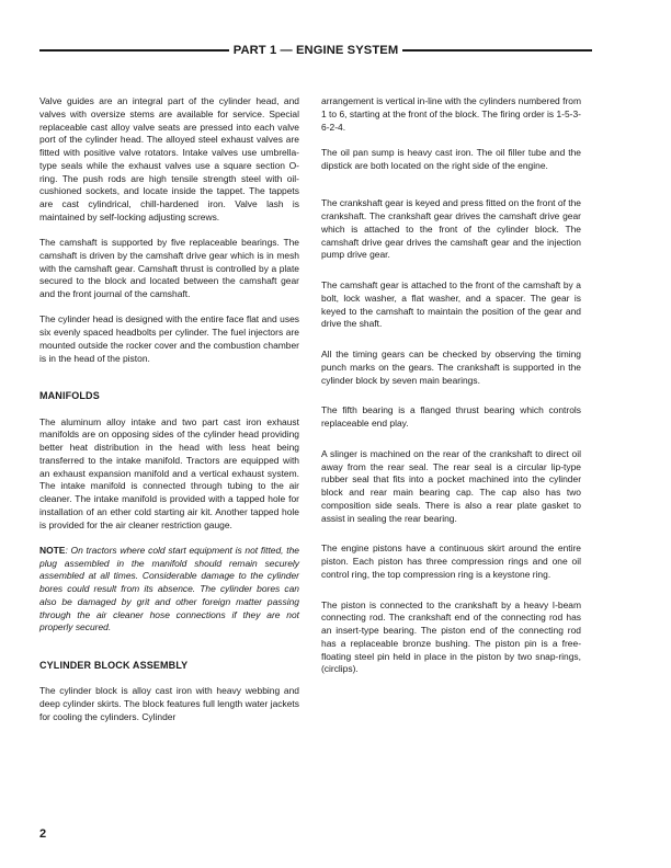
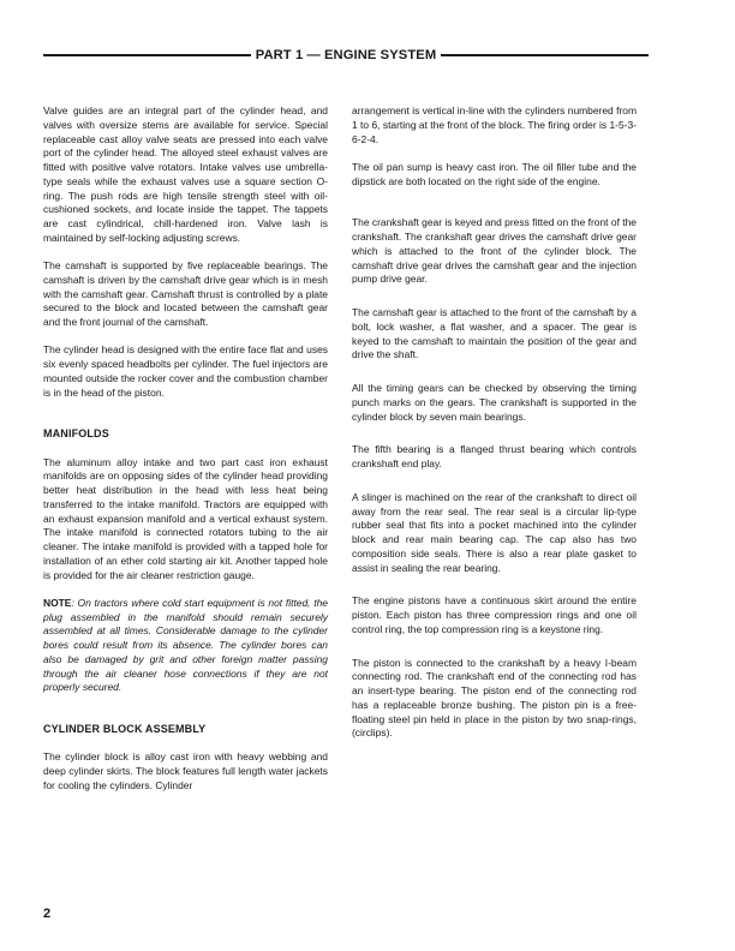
  PART 1 — ENGINE SYSTEM
  Valve guides are an integral part of the cylinder head, and valves with oversize stems are available for service. Special replaceable cast alloy valve seats are pressed into each valve port of the cylinder head. The alloyed steel exhaust valves are fitted with positive valve rotators. Intake valves use umbrella-type seals while the exhaust valves use a square section O-ring. The push rods are high tensile strength steel with oil-cushioned sockets, and locate inside the tappet. The tappets are cast cylindrical, chill-hardened iron. Valve lash is maintained by self-locking adjusting screws.
  The camshaft is supported by five replaceable bearings. The camshaft is driven by the camshaft drive gear which is in mesh with the camshaft gear. Camshaft thrust is controlled by a plate secured to the block and located between the camshaft gear and the front journal of the camshaft.
  The cylinder head is designed with the entire face flat and uses six evenly spaced headbolts per cylinder. The fuel injectors are mounted outside the rocker cover and the combustion chamber is in the head of the piston.
  MANIFOLDS
- The aluminum alloy intake and two part cast iron exhaust manifolds are on opposing sides of the cylinder head providing better heat distribution in the head with less heat being transferred to the intake manifold. Tractors are equipped with an exhaust expansion manifold and a vertical exhaust system. The intake manifold is connected through tubing to the air cleaner. The intake manifold is provided with a tapped hole for installation of an ether cold starting air kit. Another tapped hole is provided for the air cleaner restriction gauge.
+ The aluminum alloy intake and two part cast iron exhaust manifolds are on opposing sides of the cylinder head providing better heat distribution in the head with less heat being transferred to the intake manifold. Tractors are equipped with an exhaust expansion manifold and a vertical exhaust system. The intake manifold is connected rotators tubing to the air cleaner. The intake manifold is provided with a tapped hole for installation of an ether cold starting air kit. Another tapped hole is provided for the air cleaner restriction gauge.
  NOTE: On tractors where cold start equipment is not fitted, the plug assembled in the manifold should remain securely assembled at all times. Considerable damage to the cylinder bores could result from its absence. The cylinder bores can also be damaged by grit and other foreign matter passing through the air cleaner hose connections if they are not properly secured.
  CYLINDER BLOCK ASSEMBLY
  The cylinder block is alloy cast iron with heavy webbing and deep cylinder skirts. The block features full length water jackets for cooling the cylinders. Cylinder
  arrangement is vertical in-line with the cylinders numbered from 1 to 6, starting at the front of the block. The firing order is 1-5-3-6-2-4.
  The oil pan sump is heavy cast iron. The oil filler tube and the dipstick are both located on the right side of the engine.
  The crankshaft gear is keyed and press fitted on the front of the crankshaft. The crankshaft gear drives the camshaft drive gear which is attached to the front of the cylinder block. The camshaft drive gear drives the camshaft gear and the injection pump drive gear.
  The camshaft gear is attached to the front of the camshaft by a bolt, lock washer, a flat washer, and a spacer. The gear is keyed to the camshaft to maintain the position of the gear and drive the shaft.
  All the timing gears can be checked by observing the timing punch marks on the gears. The crankshaft is supported in the cylinder block by seven main bearings.
- The fifth bearing is a flanged thrust bearing which controls replaceable end play.
+ The fifth bearing is a flanged thrust bearing which controls crankshaft end play.
  A slinger is machined on the rear of the crankshaft to direct oil away from the rear seal. The rear seal is a circular lip-type rubber seal that fits into a pocket machined into the cylinder block and rear main bearing cap. The cap also has two composition side seals. There is also a rear plate gasket to assist in sealing the rear bearing.
  The engine pistons have a continuous skirt around the entire piston. Each piston has three compression rings and one oil control ring, the top compression ring is a keystone ring.
  The piston is connected to the crankshaft by a heavy I-beam connecting rod. The crankshaft end of the connecting rod has an insert-type bearing. The piston end of the connecting rod has a replaceable bronze bushing. The piston pin is a free-floating steel pin held in place in the piston by two snap-rings, (circlips).
  2
